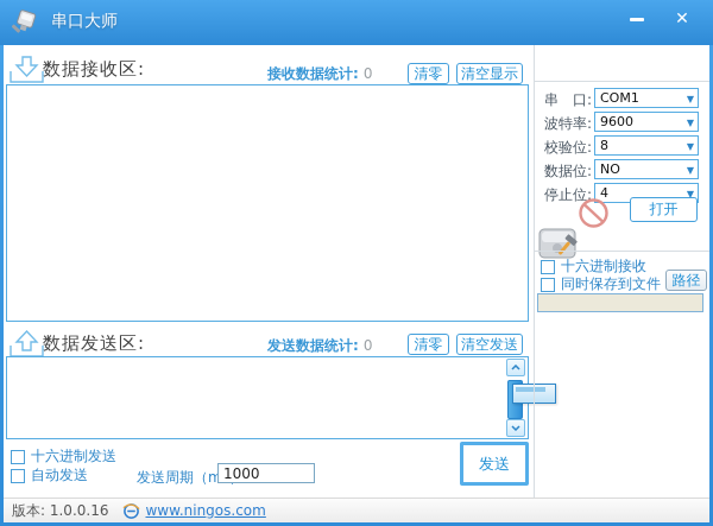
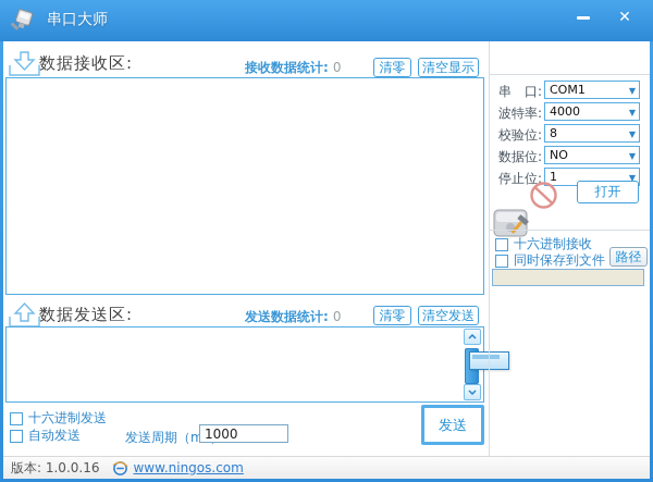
  串口大师
  ✕
  数据接收区:
  接收数据统计: 0
  清零
  清空显示
  数据发送区:
  发送数据统计: 0
  清零
  清空发送
  十六进制发送
  自动发送
  1000
  发送
  串 口:
  COM1
  ▼
  波特率:
- 9600
+ 4000
  ▼
  校验位:
  8
  ▼
  数据位:
  NO
  ▼
  停止位:
- 4
+ 1
  ▼
  打开
  十六进制接收
  同时保存到文件
  路径
  版本: 1.0.0.16
  www.ningos.com
